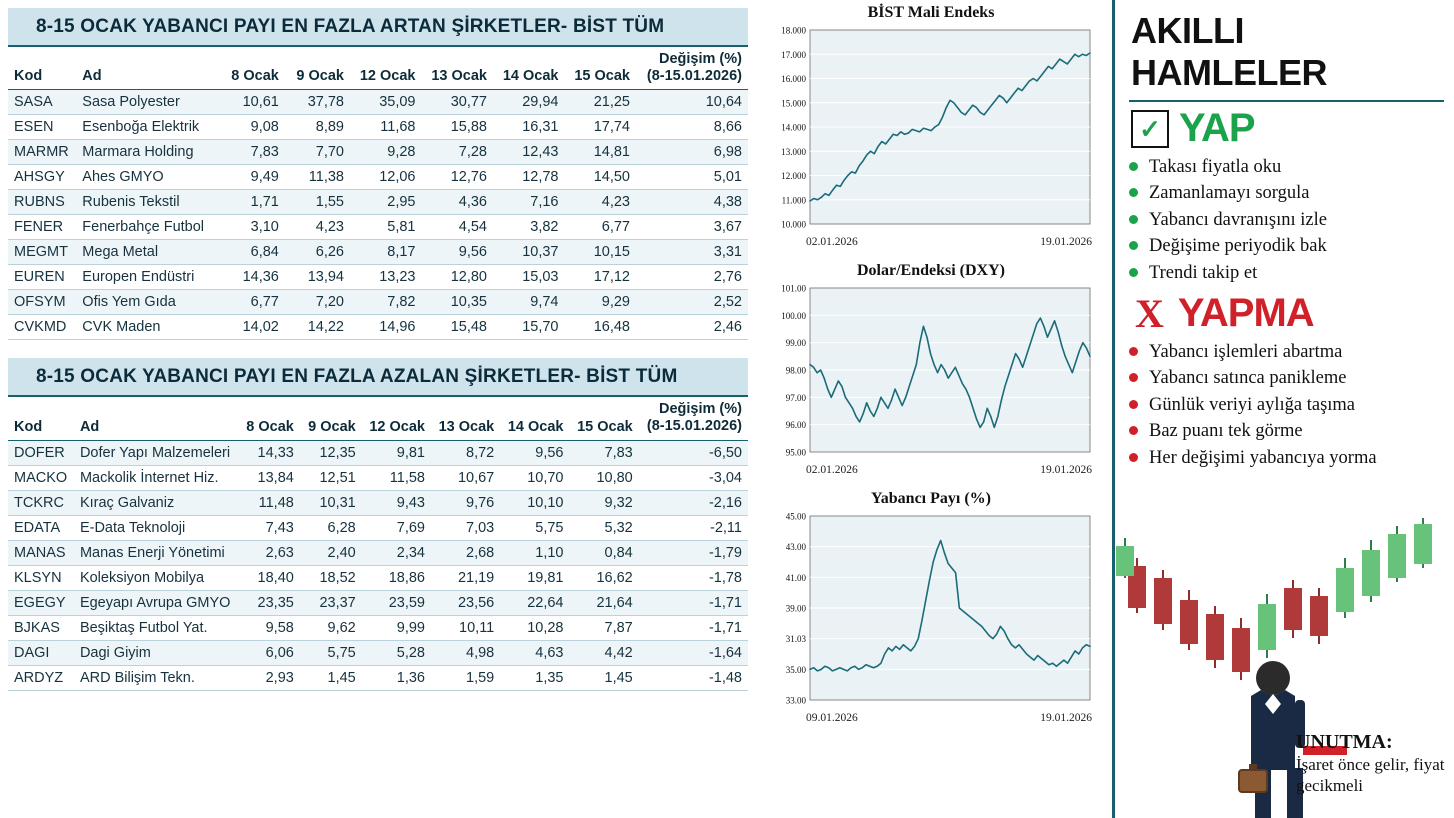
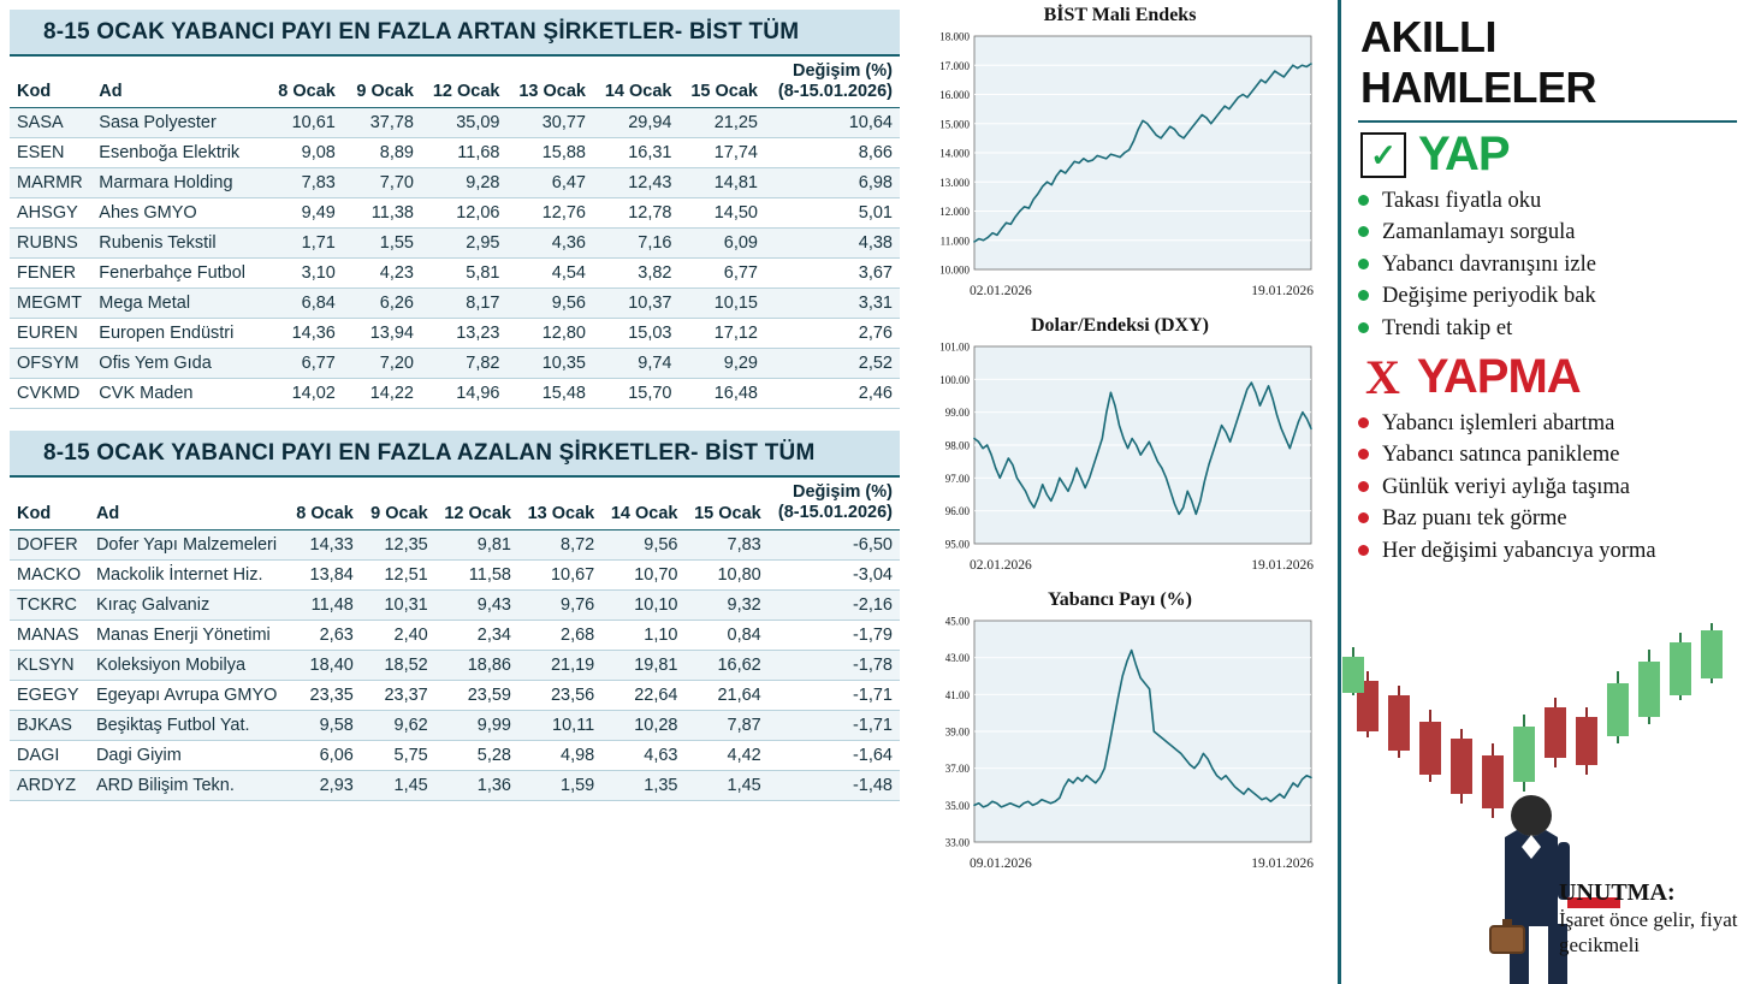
  8-15 OCAK YABANCI PAYI EN FAZLA ARTAN ŞİRKETLER- BİST TÜM
  Kod	Ad	8 Ocak	9 Ocak	12 Ocak	13 Ocak	14 Ocak	15 Ocak	Değişim (%) (8-15.01.2026)
  SASA	Sasa Polyester	10,61	37,78	35,09	30,77	29,94	21,25	10,64
  ESEN	Esenboğa Elektrik	9,08	8,89	11,68	15,88	16,31	17,74	8,66
- MARMR	Marmara Holding	7,83	7,70	9,28	7,28	12,43	14,81	6,98
+ MARMR	Marmara Holding	7,83	7,70	9,28	6,47	12,43	14,81	6,98
  AHSGY	Ahes GMYO	9,49	11,38	12,06	12,76	12,78	14,50	5,01
- RUBNS	Rubenis Tekstil	1,71	1,55	2,95	4,36	7,16	4,23	4,38
+ RUBNS	Rubenis Tekstil	1,71	1,55	2,95	4,36	7,16	6,09	4,38
  FENER	Fenerbahçe Futbol	3,10	4,23	5,81	4,54	3,82	6,77	3,67
  MEGMT	Mega Metal	6,84	6,26	8,17	9,56	10,37	10,15	3,31
  EUREN	Europen Endüstri	14,36	13,94	13,23	12,80	15,03	17,12	2,76
  OFSYM	Ofis Yem Gıda	6,77	7,20	7,82	10,35	9,74	9,29	2,52
  CVKMD	CVK Maden	14,02	14,22	14,96	15,48	15,70	16,48	2,46
  8-15 OCAK YABANCI PAYI EN FAZLA AZALAN ŞİRKETLER- BİST TÜM
  Kod	Ad	8 Ocak	9 Ocak	12 Ocak	13 Ocak	14 Ocak	15 Ocak	Değişim (%) (8-15.01.2026)
  DOFER	Dofer Yapı Malzemeleri	14,33	12,35	9,81	8,72	9,56	7,83	-6,50
  MACKO	Mackolik İnternet Hiz.	13,84	12,51	11,58	10,67	10,70	10,80	-3,04
  TCKRC	Kıraç Galvaniz	11,48	10,31	9,43	9,76	10,10	9,32	-2,16
- EDATA	E-Data Teknoloji	7,43	6,28	7,69	7,03	5,75	5,32	-2,11
  MANAS	Manas Enerji Yönetimi	2,63	2,40	2,34	2,68	1,10	0,84	-1,79
  KLSYN	Koleksiyon Mobilya	18,40	18,52	18,86	21,19	19,81	16,62	-1,78
  EGEGY	Egeyapı Avrupa GMYO	23,35	23,37	23,59	23,56	22,64	21,64	-1,71
  BJKAS	Beşiktaş Futbol Yat.	9,58	9,62	9,99	10,11	10,28	7,87	-1,71
  DAGI	Dagi Giyim	6,06	5,75	5,28	4,98	4,63	4,42	-1,64
  ARDYZ	ARD Bilişim Tekn.	2,93	1,45	1,36	1,59	1,35	1,45	-1,48
  BİST Mali Endeks
  10.000
  11.000
  12.000
  13.000
  14.000
  15.000
  16.000
  17.000
  18.000
  02.01.2026
  19.01.2026
  Dolar/Endeksi (DXY)
  95.00
  96.00
  97.00
  98.00
  99.00
  100.00
  101.00
  02.01.2026
  19.01.2026
  Yabancı Payı (%)
  33.00
  35.00
- 31.03
+ 37.00
  39.00
  41.00
  43.00
  45.00
  09.01.2026
  19.01.2026
  AKILLI HAMLELER
  ✓
  YAP
  Takası fiyatla oku
  Zamanlamayı sorgula
  Yabancı davranışını izle
  Değişime periyodik bak
  Trendi takip et
  X
  YAPMA
  Yabancı işlemleri abartma
  Yabancı satınca panikleme
  Günlük veriyi aylığa taşıma
  Baz puanı tek görme
  Her değişimi yabancıya yorma
  UNUTMA:
  İşaret önce gelir, fiyat gecikmeli
